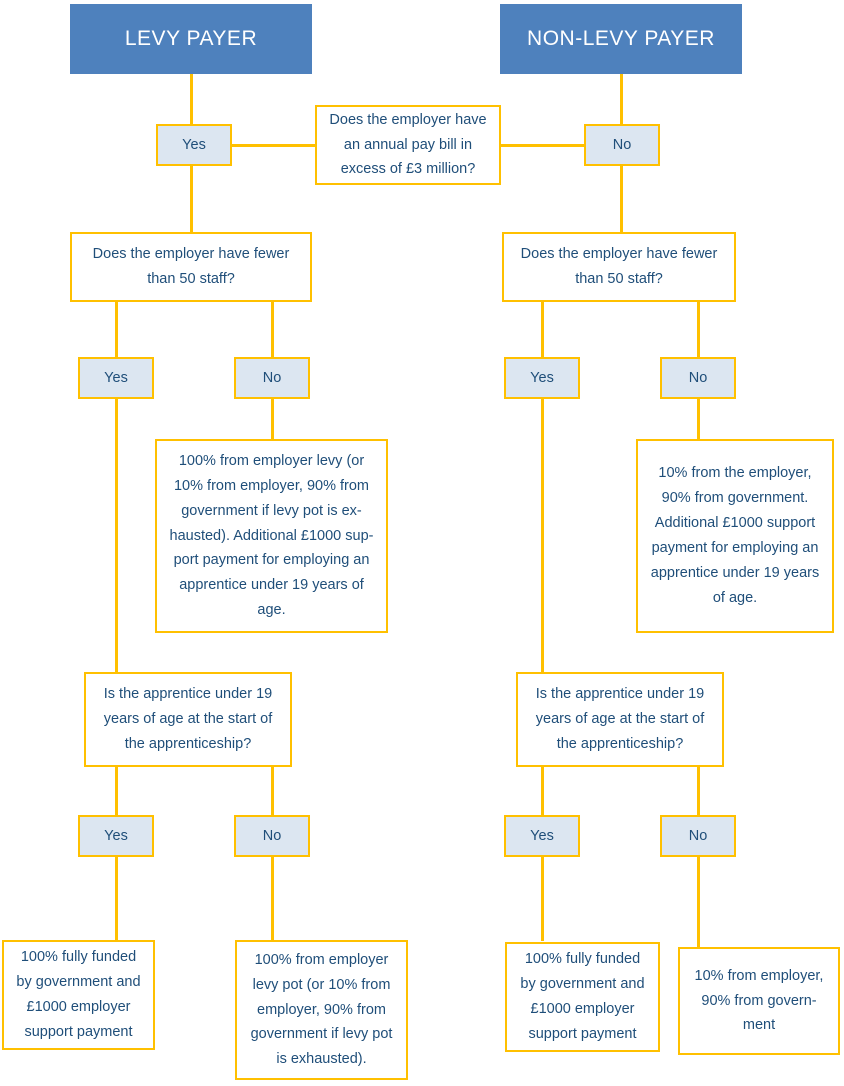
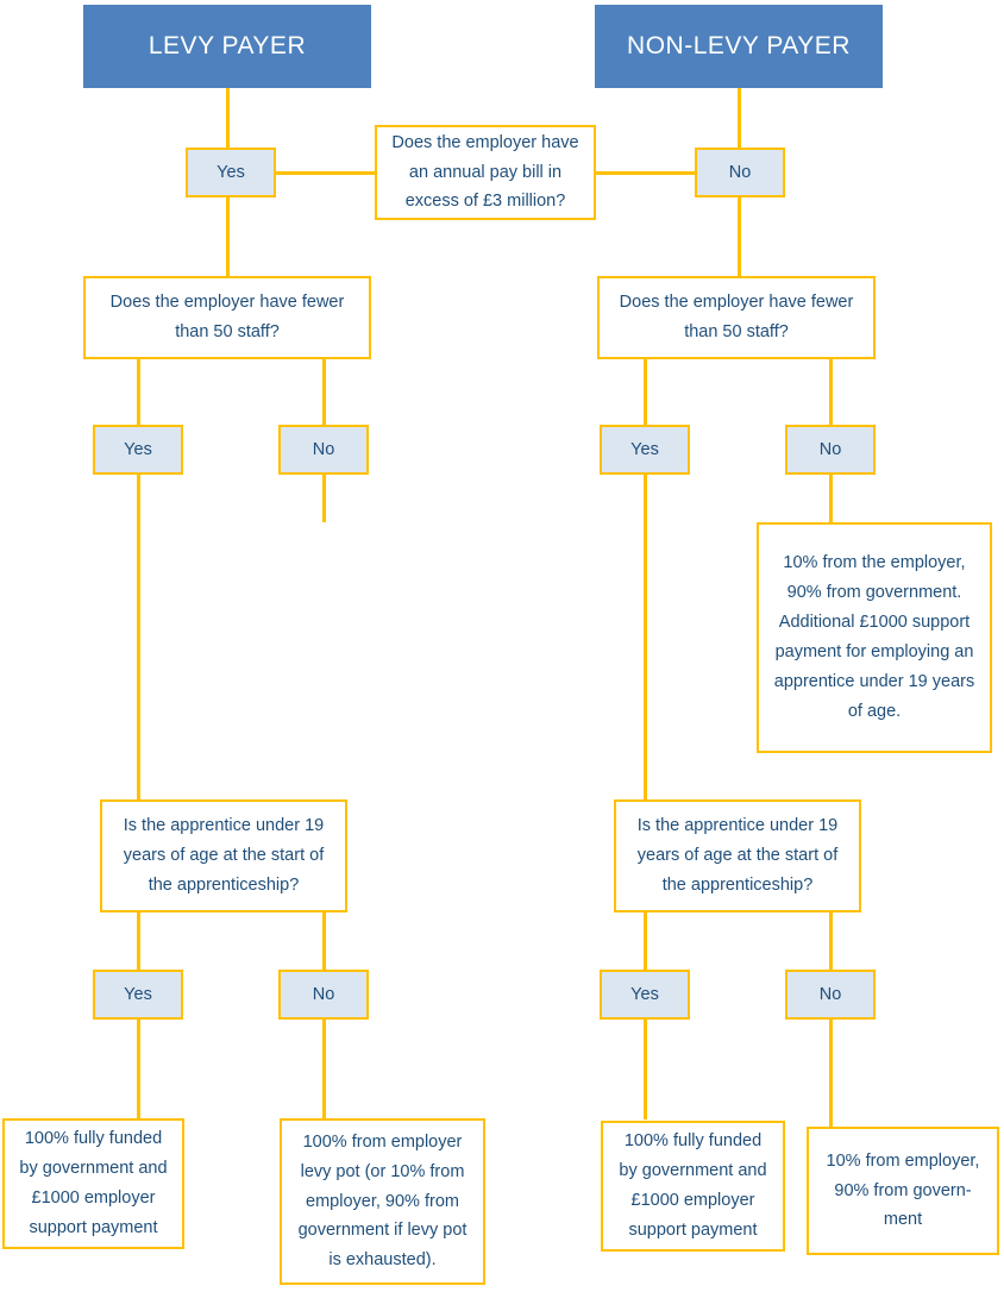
  LEVY PAYER
  NON-LEVY PAYER
  Yes
  Does the employer have
  an annual pay bill in
  excess of £3 million?
  No
  Does the employer have fewer
  than 50 staff?
  Does the employer have fewer
  than 50 staff?
  Yes
  No
  Yes
  No
- 100% from employer levy (or
- 10% from employer, 90% from
- government if levy pot is ex-
- hausted). Additional £1000 sup-
- port payment for employing an
- apprentice under 19 years of
- age.
  10% from the employer,
  90% from government.
  Additional £1000 support
  payment for employing an
  apprentice under 19 years
  of age.
  Is the apprentice under 19
  years of age at the start of
  the apprenticeship?
  Is the apprentice under 19
  years of age at the start of
  the apprenticeship?
  Yes
  No
  Yes
  No
  100% fully funded
  by government and
  £1000 employer
  support payment
  100% from employer
  levy pot (or 10% from
  employer, 90% from
  government if levy pot
  is exhausted).
  100% fully funded
  by government and
  £1000 employer
  support payment
  10% from employer,
  90% from govern-
  ment
